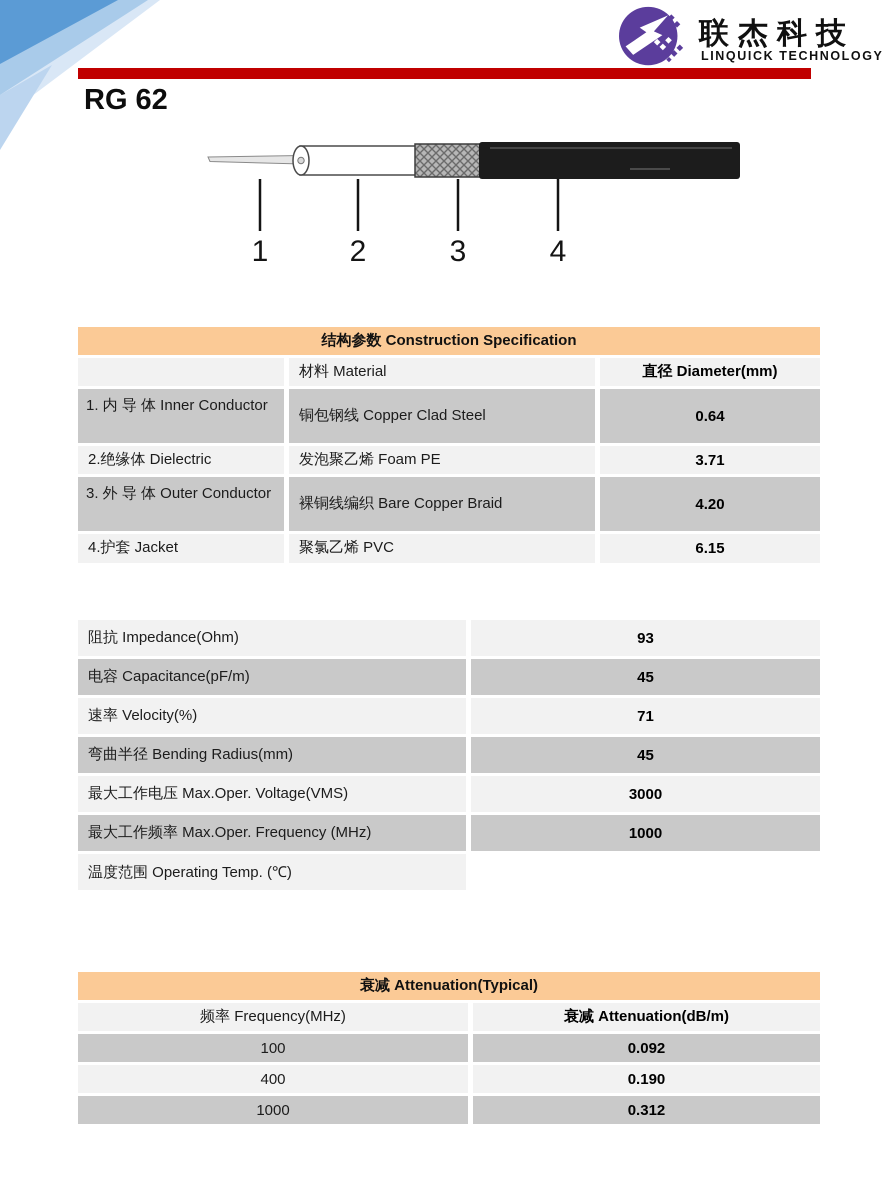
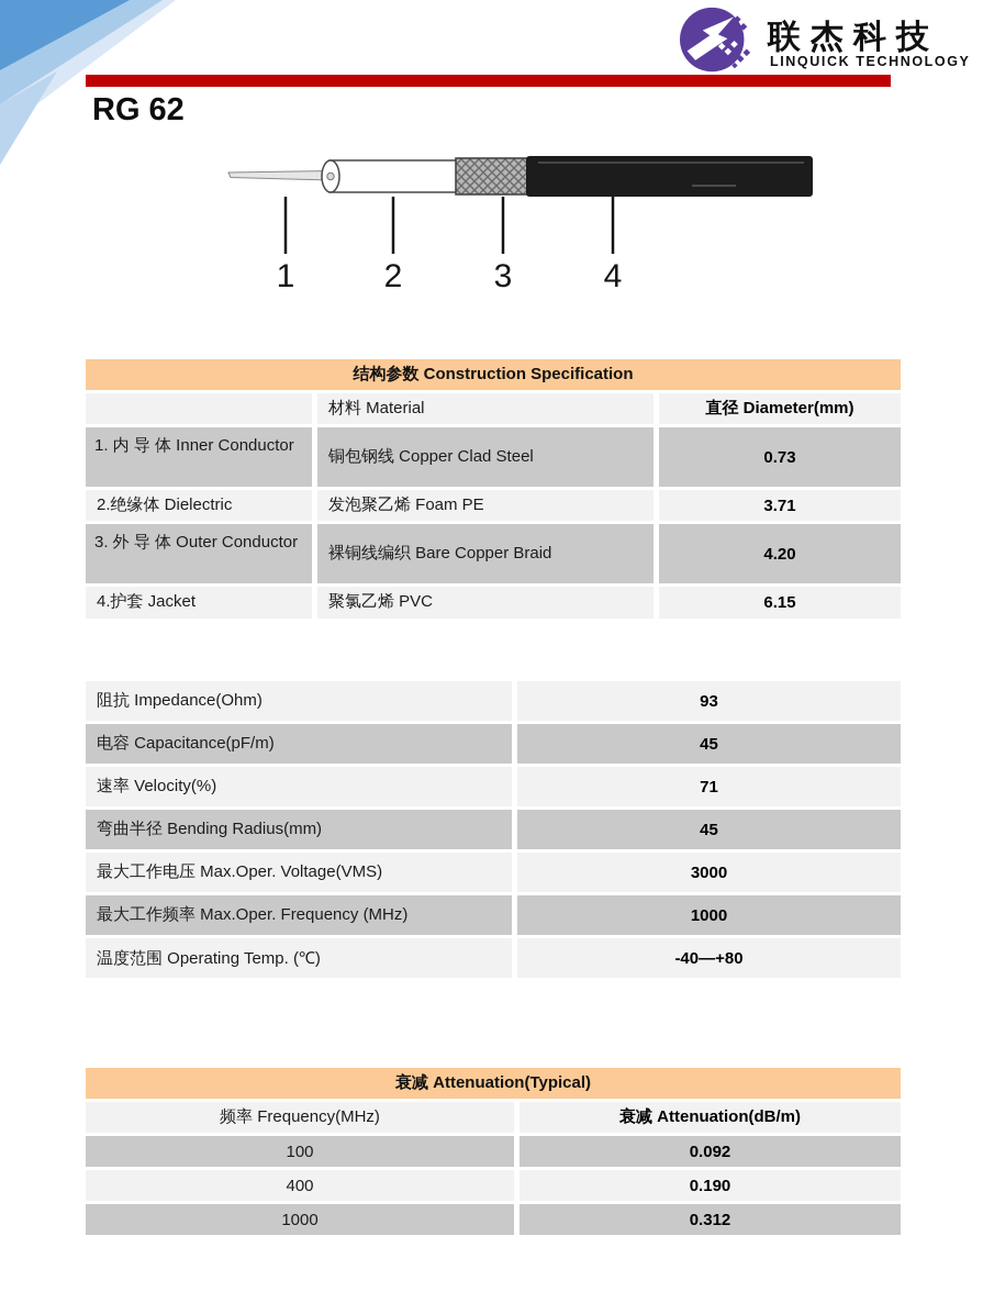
  联杰科技
  LINQUICK TECHNOLOGY
  RG 62
  1
  2
  3
  4
  结构参数 Construction Specification
  材料 Material
  直径 Diameter(mm)
  1. 内 导 体 Inner Conductor
  铜包钢线 Copper Clad Steel
- 0.64
+ 0.73
  2.绝缘体 Dielectric
  发泡聚乙烯 Foam PE
  3.71
  3. 外 导 体 Outer Conductor
  裸铜线编织 Bare Copper Braid
  4.20
  4.护套 Jacket
  聚氯乙烯 PVC
  6.15
  阻抗 Impedance(Ohm)
  93
  电容 Capacitance(pF/m)
  45
  速率 Velocity(%)
  71
  弯曲半径 Bending Radius(mm)
  45
  最大工作电压 Max.Oper. Voltage(VMS)
  3000
  最大工作频率 Max.Oper. Frequency (MHz)
  1000
  温度范围 Operating Temp. (℃)
+ -40—+80
  衰减 Attenuation(Typical)
  频率 Frequency(MHz)
  衰减 Attenuation(dB/m)
  100
  0.092
  400
  0.190
  1000
  0.312
